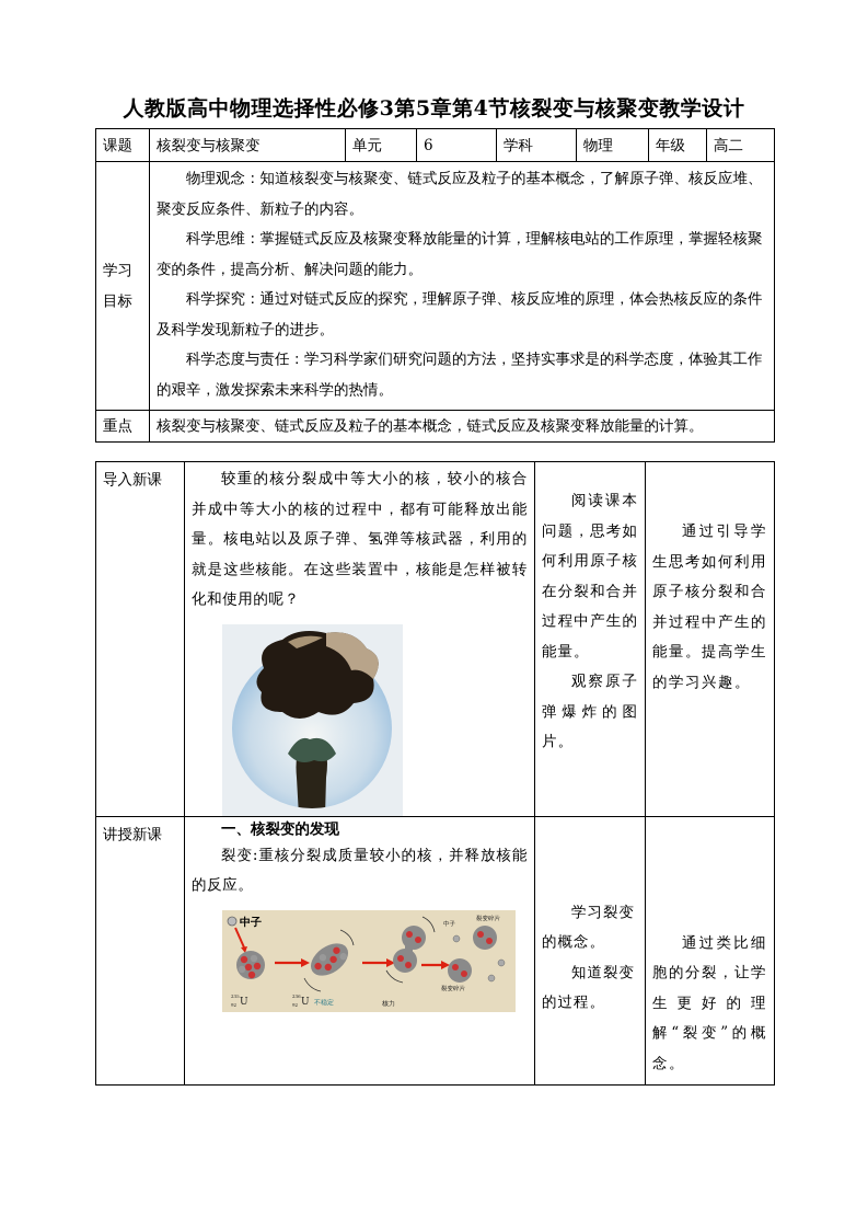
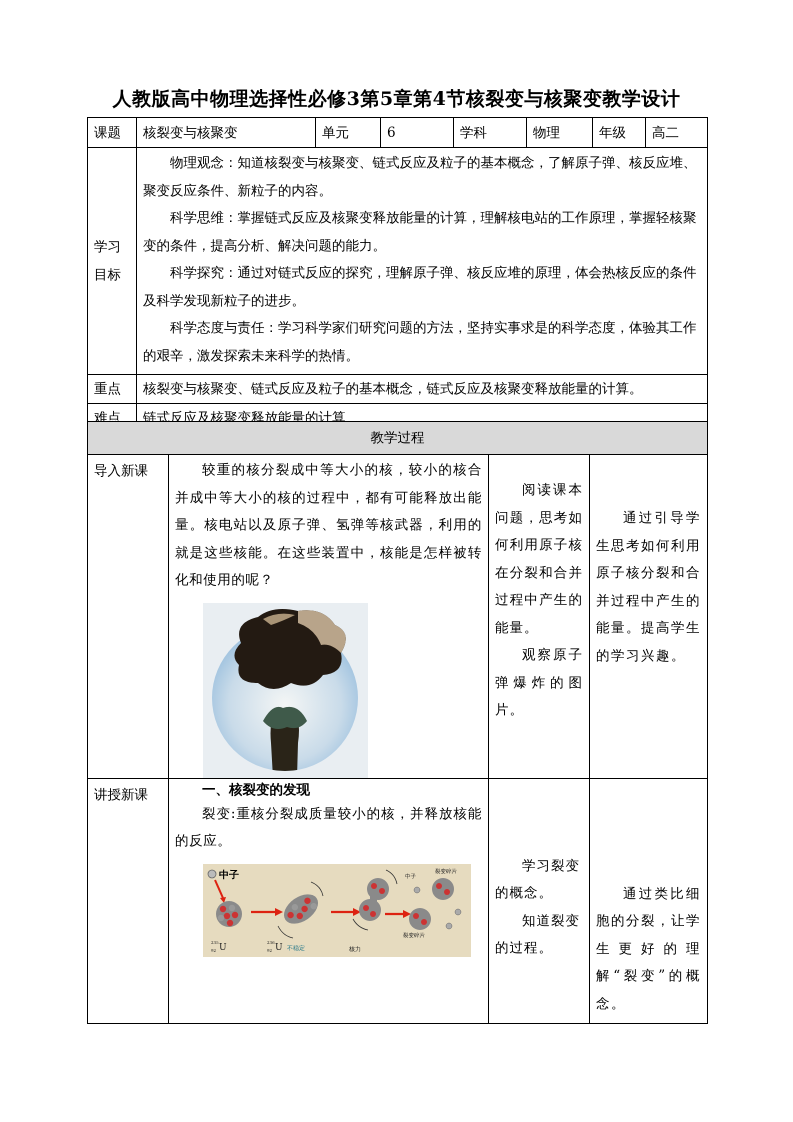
  人教版高中物理选择性必修3第5章第4节核裂变与核聚变教学设计
  课题	核裂变与核聚变	单元	6	学科	物理	年级	高二
  学习 目标	物理观念：知道核裂变与核聚变、链式反应及粒子的基本概念，了解原子弹、核反应堆、聚变反应条件、新粒子的内容。 科学思维：掌握链式反应及核聚变释放能量的计算，理解核电站的工作原理，掌握轻核聚变的条件，提高分析、解决问题的能力。 科学探究：通过对链式反应的探究，理解原子弹、核反应堆的原理，体会热核反应的条件及科学发现新粒子的进步。 科学态度与责任：学习科学家们研究问题的方法，坚持实事求是的科学态度，体验其工作的艰辛，激发探索未来科学的热情。
  重点	核裂变与核聚变、链式反应及粒子的基本概念，链式反应及核聚变释放能量的计算。
+ 难点	链式反应及核聚变释放能量的计算
+ 教学过程
  导入新课	较重的核分裂成中等大小的核，较小的核合并成中等大小的核的过程中，都有可能释放出能量。核电站以及原子弹、氢弹等核武器，利用的就是这些核能。在这些装置中，核能是怎样被转化和使用的呢？	阅读课本问题，思考如何利用原子核在分裂和合并过程中产生的能量。 观察原子弹爆炸的图片。	通过引导学生思考如何利用原子核分裂和合并过程中产生的能量。提高学生的学习兴趣。
  讲授新课	一、核裂变的发现 裂变:重核分裂成质量较小的核，并释放核能的反应。 中子 U U	学习裂变的概念。 知道裂变的过程。	通过类比细胞的分裂，让学生更好的理解“裂变”的概念。
